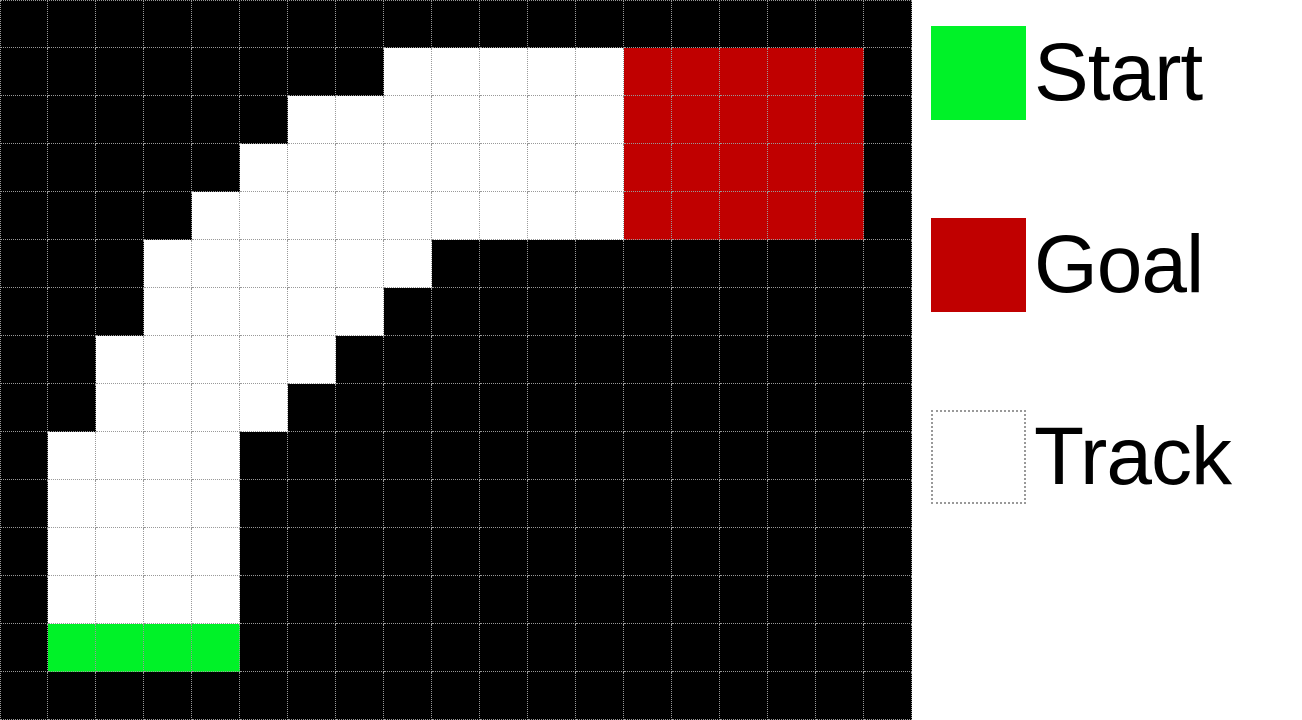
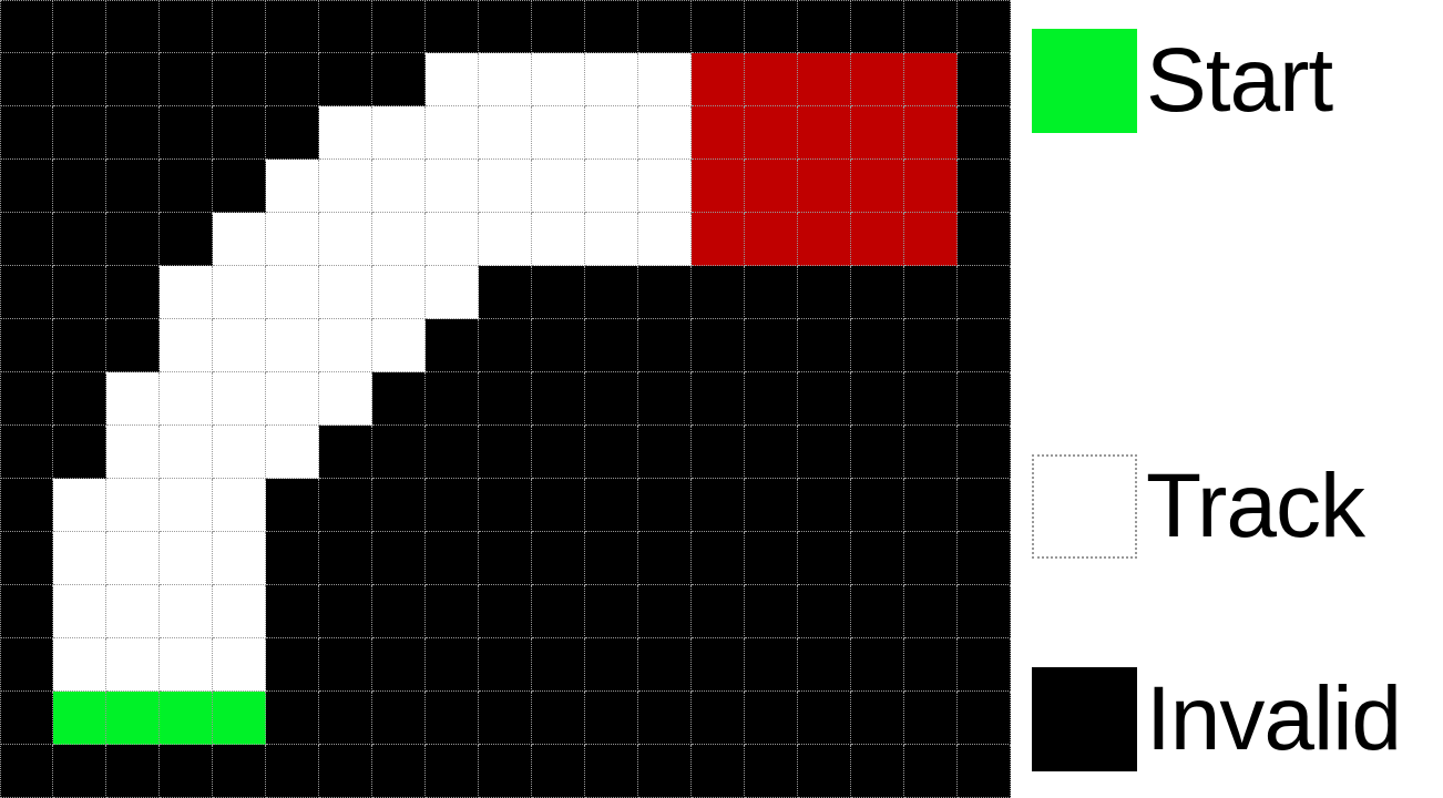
  Start
- Goal
  Track
+ Invalid
